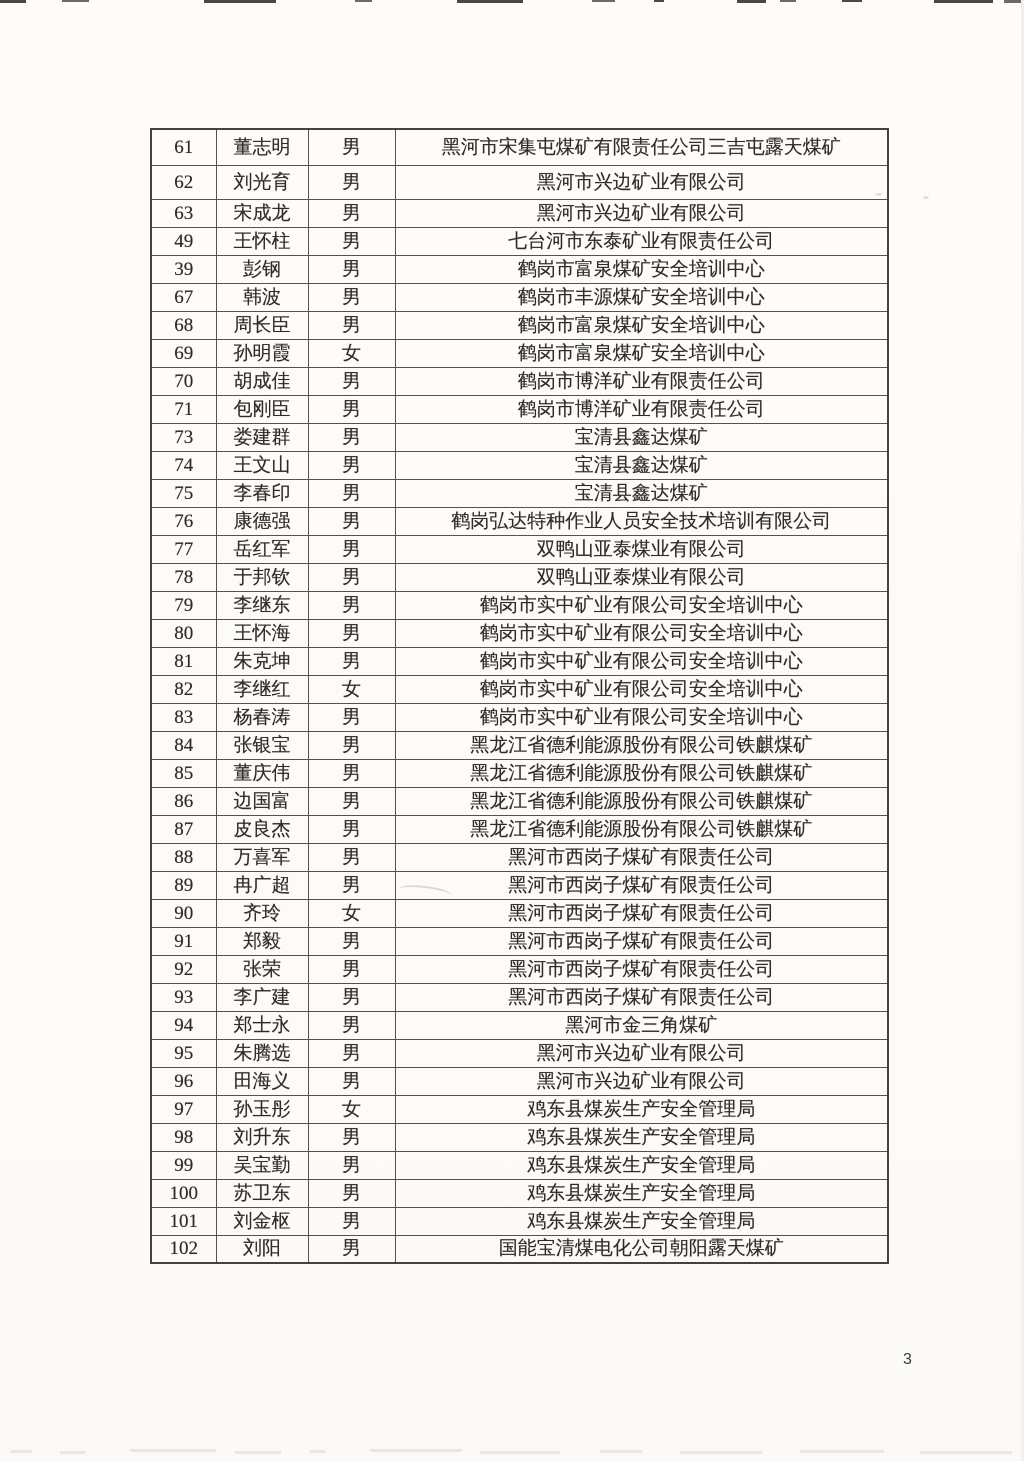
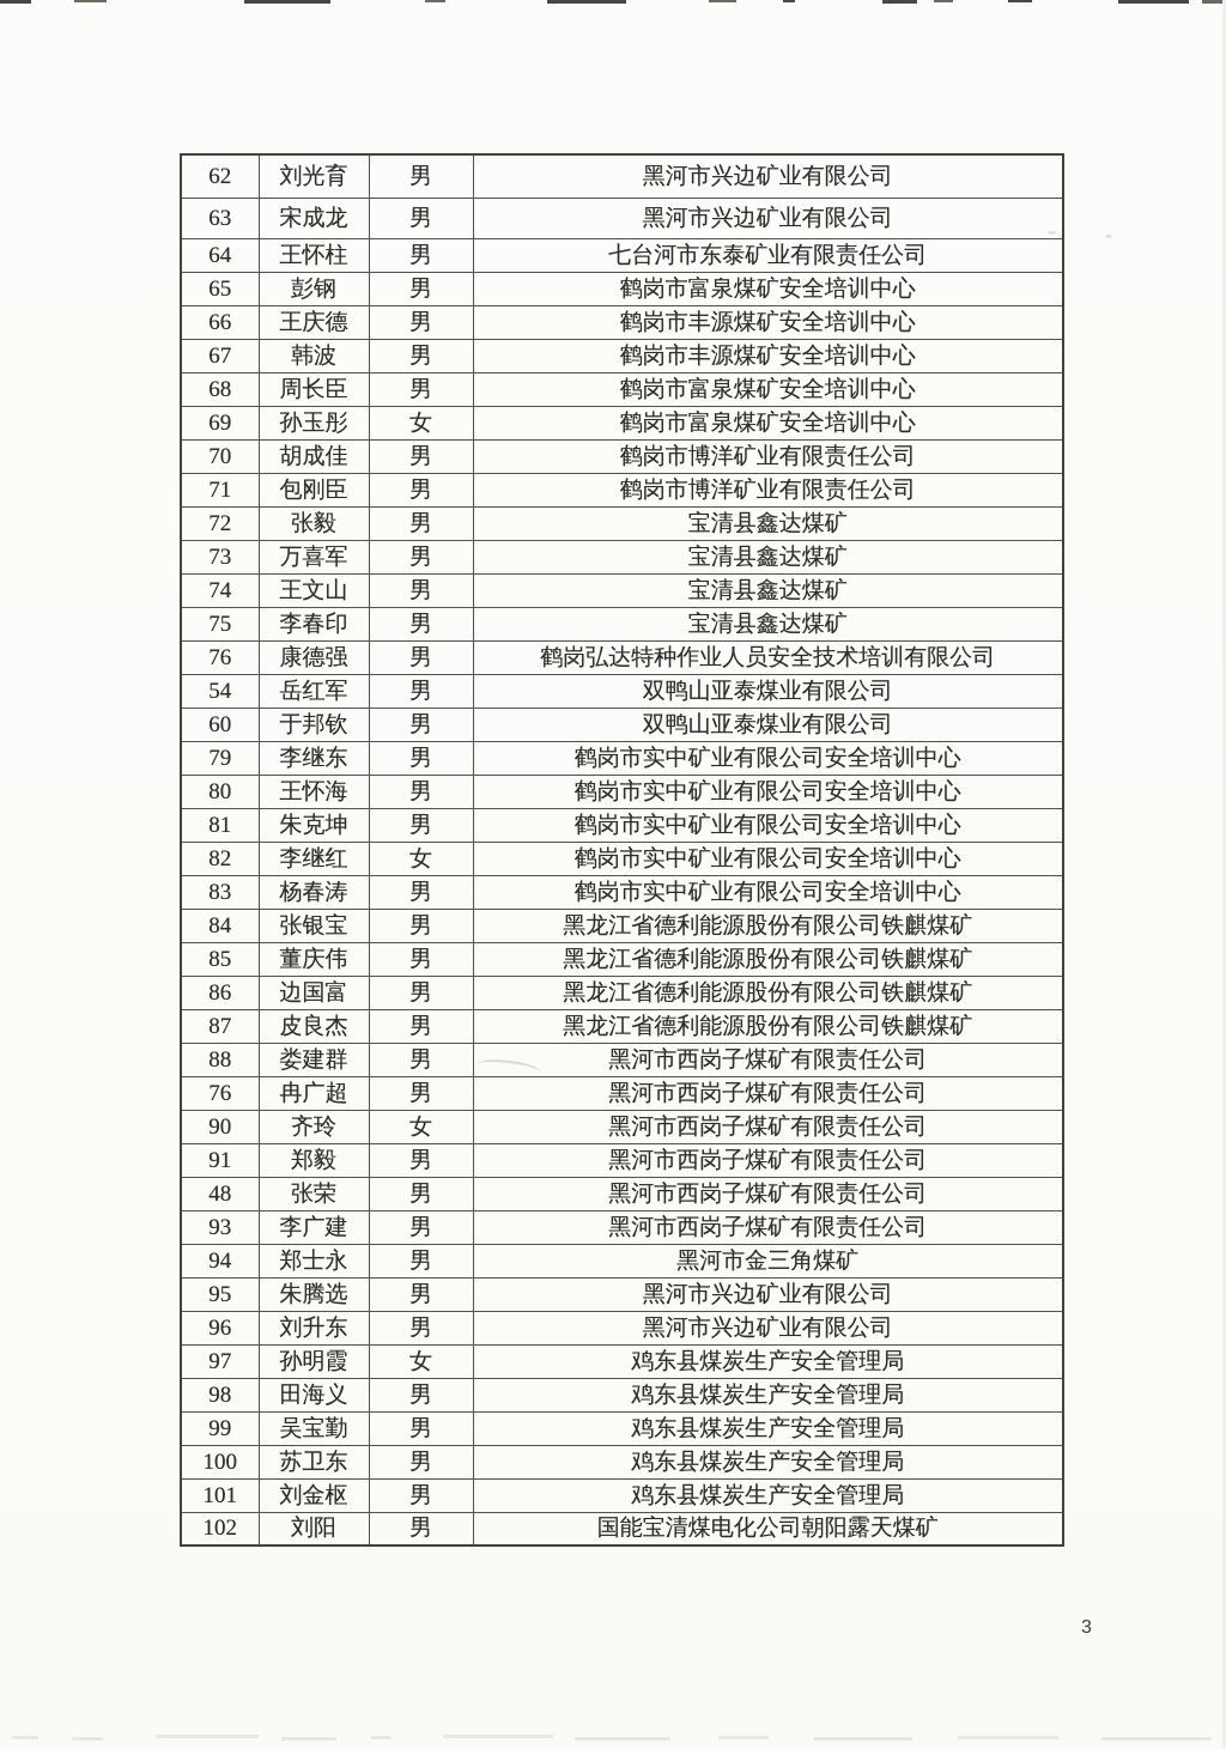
- 61	董志明	男	黑河市宋集屯煤矿有限责任公司三吉屯露天煤矿
  62	刘光育	男	黑河市兴边矿业有限公司
  63	宋成龙	男	黑河市兴边矿业有限公司
- 49	王怀柱	男	七台河市东泰矿业有限责任公司
+ 64	王怀柱	男	七台河市东泰矿业有限责任公司
- 39	彭钢	男	鹤岗市富泉煤矿安全培训中心
+ 65	彭钢	男	鹤岗市富泉煤矿安全培训中心
+ 66	王庆德	男	鹤岗市丰源煤矿安全培训中心
  67	韩波	男	鹤岗市丰源煤矿安全培训中心
  68	周长臣	男	鹤岗市富泉煤矿安全培训中心
- 69	孙明霞	女	鹤岗市富泉煤矿安全培训中心
+ 69	孙玉彤	女	鹤岗市富泉煤矿安全培训中心
  70	胡成佳	男	鹤岗市博洋矿业有限责任公司
  71	包刚臣	男	鹤岗市博洋矿业有限责任公司
+ 72	张毅	男	宝清县鑫达煤矿
- 73	娄建群	男	宝清县鑫达煤矿
+ 73	万喜军	男	宝清县鑫达煤矿
  74	王文山	男	宝清县鑫达煤矿
  75	李春印	男	宝清县鑫达煤矿
  76	康德强	男	鹤岗弘达特种作业人员安全技术培训有限公司
- 77	岳红军	男	双鸭山亚泰煤业有限公司
+ 54	岳红军	男	双鸭山亚泰煤业有限公司
- 78	于邦钦	男	双鸭山亚泰煤业有限公司
+ 60	于邦钦	男	双鸭山亚泰煤业有限公司
  79	李继东	男	鹤岗市实中矿业有限公司安全培训中心
  80	王怀海	男	鹤岗市实中矿业有限公司安全培训中心
  81	朱克坤	男	鹤岗市实中矿业有限公司安全培训中心
  82	李继红	女	鹤岗市实中矿业有限公司安全培训中心
  83	杨春涛	男	鹤岗市实中矿业有限公司安全培训中心
  84	张银宝	男	黑龙江省德利能源股份有限公司铁麒煤矿
  85	董庆伟	男	黑龙江省德利能源股份有限公司铁麒煤矿
  86	边国富	男	黑龙江省德利能源股份有限公司铁麒煤矿
  87	皮良杰	男	黑龙江省德利能源股份有限公司铁麒煤矿
- 88	万喜军	男	黑河市西岗子煤矿有限责任公司
+ 88	娄建群	男	黑河市西岗子煤矿有限责任公司
- 89	冉广超	男	黑河市西岗子煤矿有限责任公司
+ 76	冉广超	男	黑河市西岗子煤矿有限责任公司
  90	齐玲	女	黑河市西岗子煤矿有限责任公司
  91	郑毅	男	黑河市西岗子煤矿有限责任公司
- 92	张荣	男	黑河市西岗子煤矿有限责任公司
+ 48	张荣	男	黑河市西岗子煤矿有限责任公司
  93	李广建	男	黑河市西岗子煤矿有限责任公司
  94	郑士永	男	黑河市金三角煤矿
  95	朱腾选	男	黑河市兴边矿业有限公司
- 96	田海义	男	黑河市兴边矿业有限公司
+ 96	刘升东	男	黑河市兴边矿业有限公司
- 97	孙玉彤	女	鸡东县煤炭生产安全管理局
+ 97	孙明霞	女	鸡东县煤炭生产安全管理局
- 98	刘升东	男	鸡东县煤炭生产安全管理局
+ 98	田海义	男	鸡东县煤炭生产安全管理局
  99	吴宝勤	男	鸡东县煤炭生产安全管理局
  100	苏卫东	男	鸡东县煤炭生产安全管理局
  101	刘金枢	男	鸡东县煤炭生产安全管理局
  102	刘阳	男	国能宝清煤电化公司朝阳露天煤矿
  3
